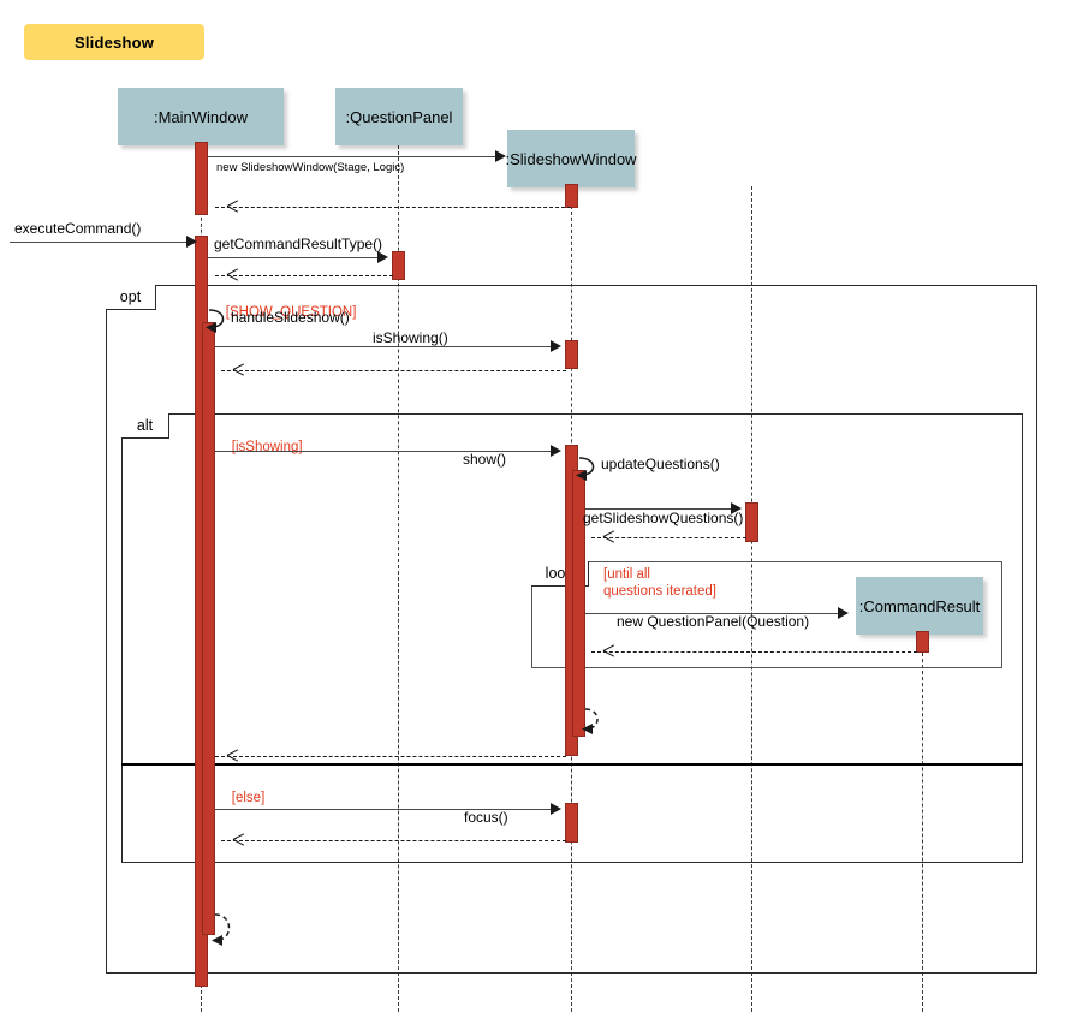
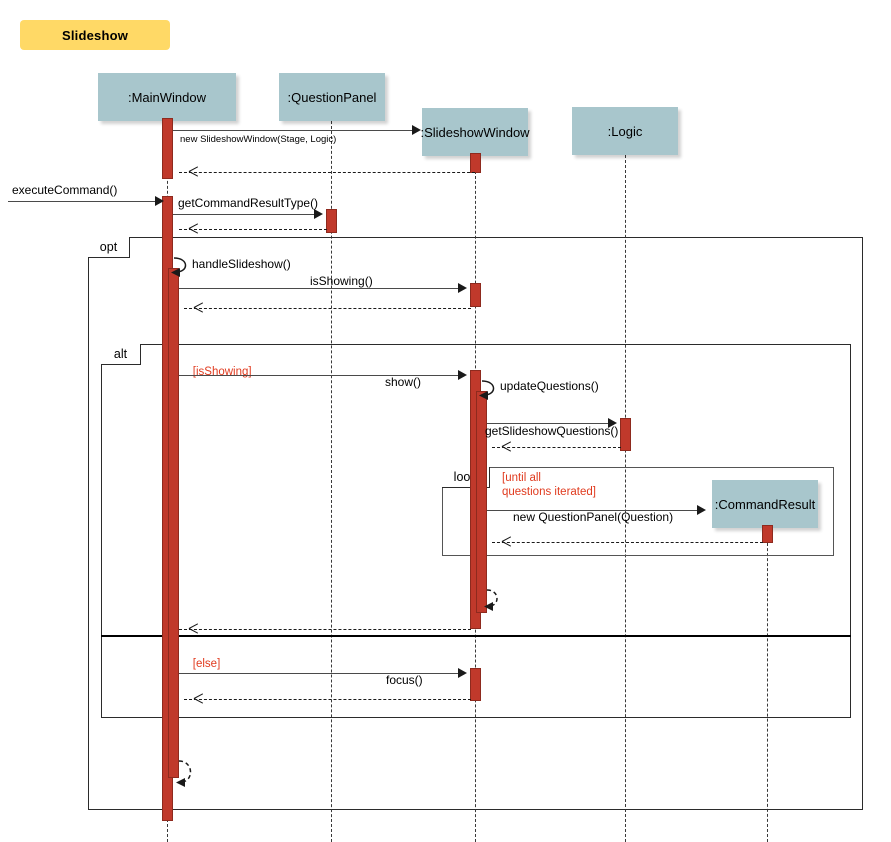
  Slideshow
  opt
- [SHOW_QUESTION]
  alt
  [isShowing]
  [else]
  loo
  [until all
  questions iterated]
  :MainWindow
  :QuestionPanel
  :SlideshowWindow
+ :Logic
  :CommandResult
  new SlideshowWindow(Stage, Logic)
  executeCommand()
  getCommandResultType()
  handleSlideshow()
  isShowing()
  show()
  updateQuestions()
  getSlideshowQuestions()
  new QuestionPanel(Question)
  focus()
